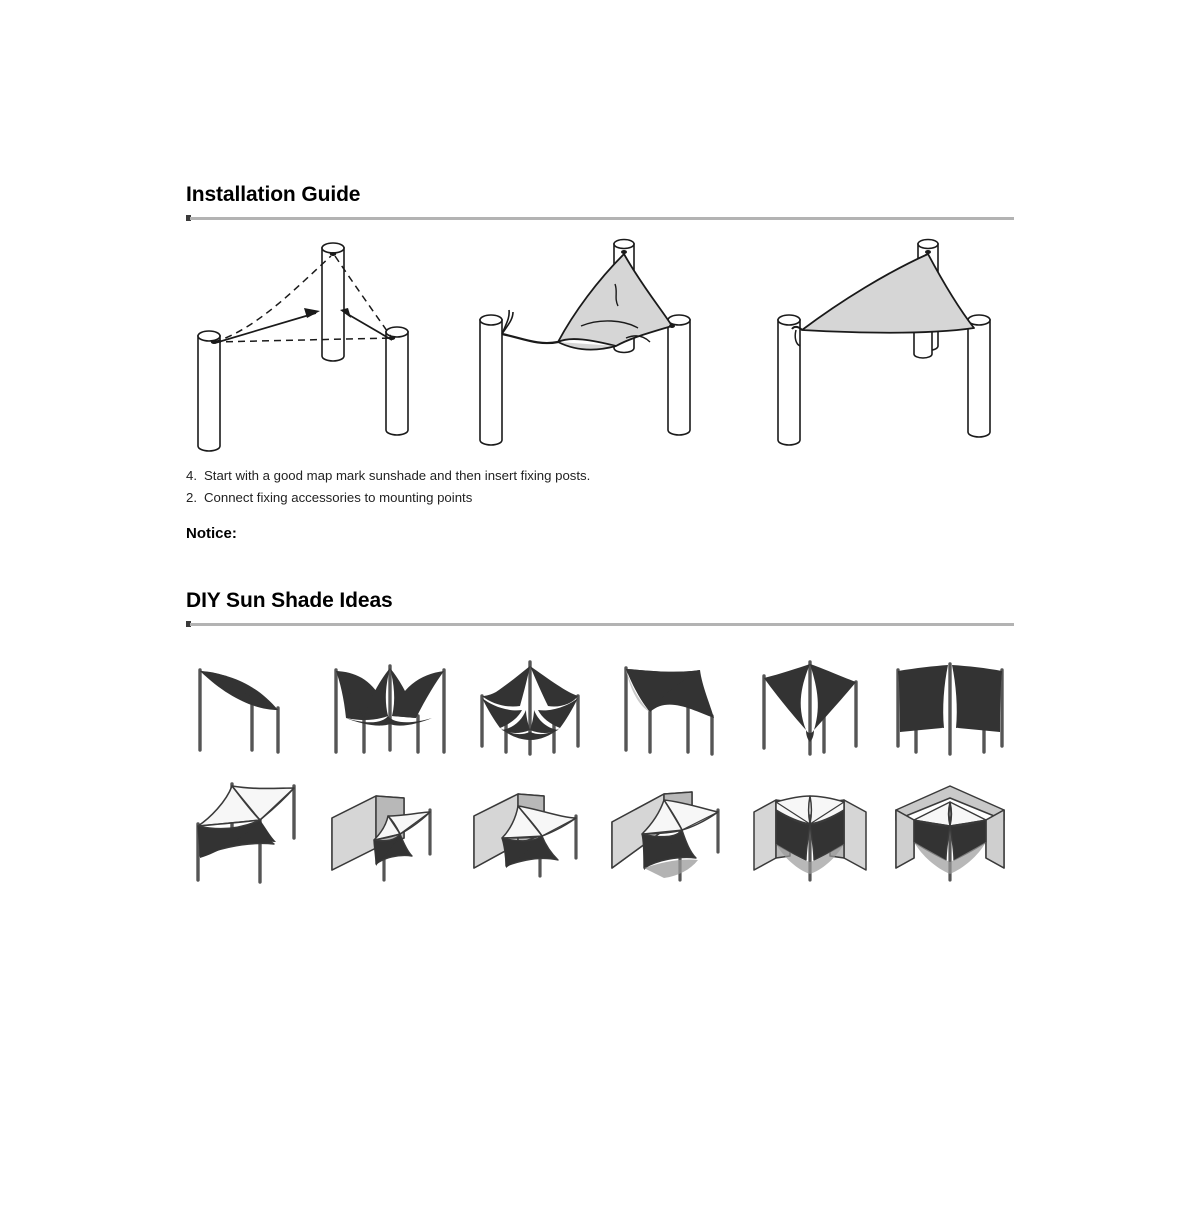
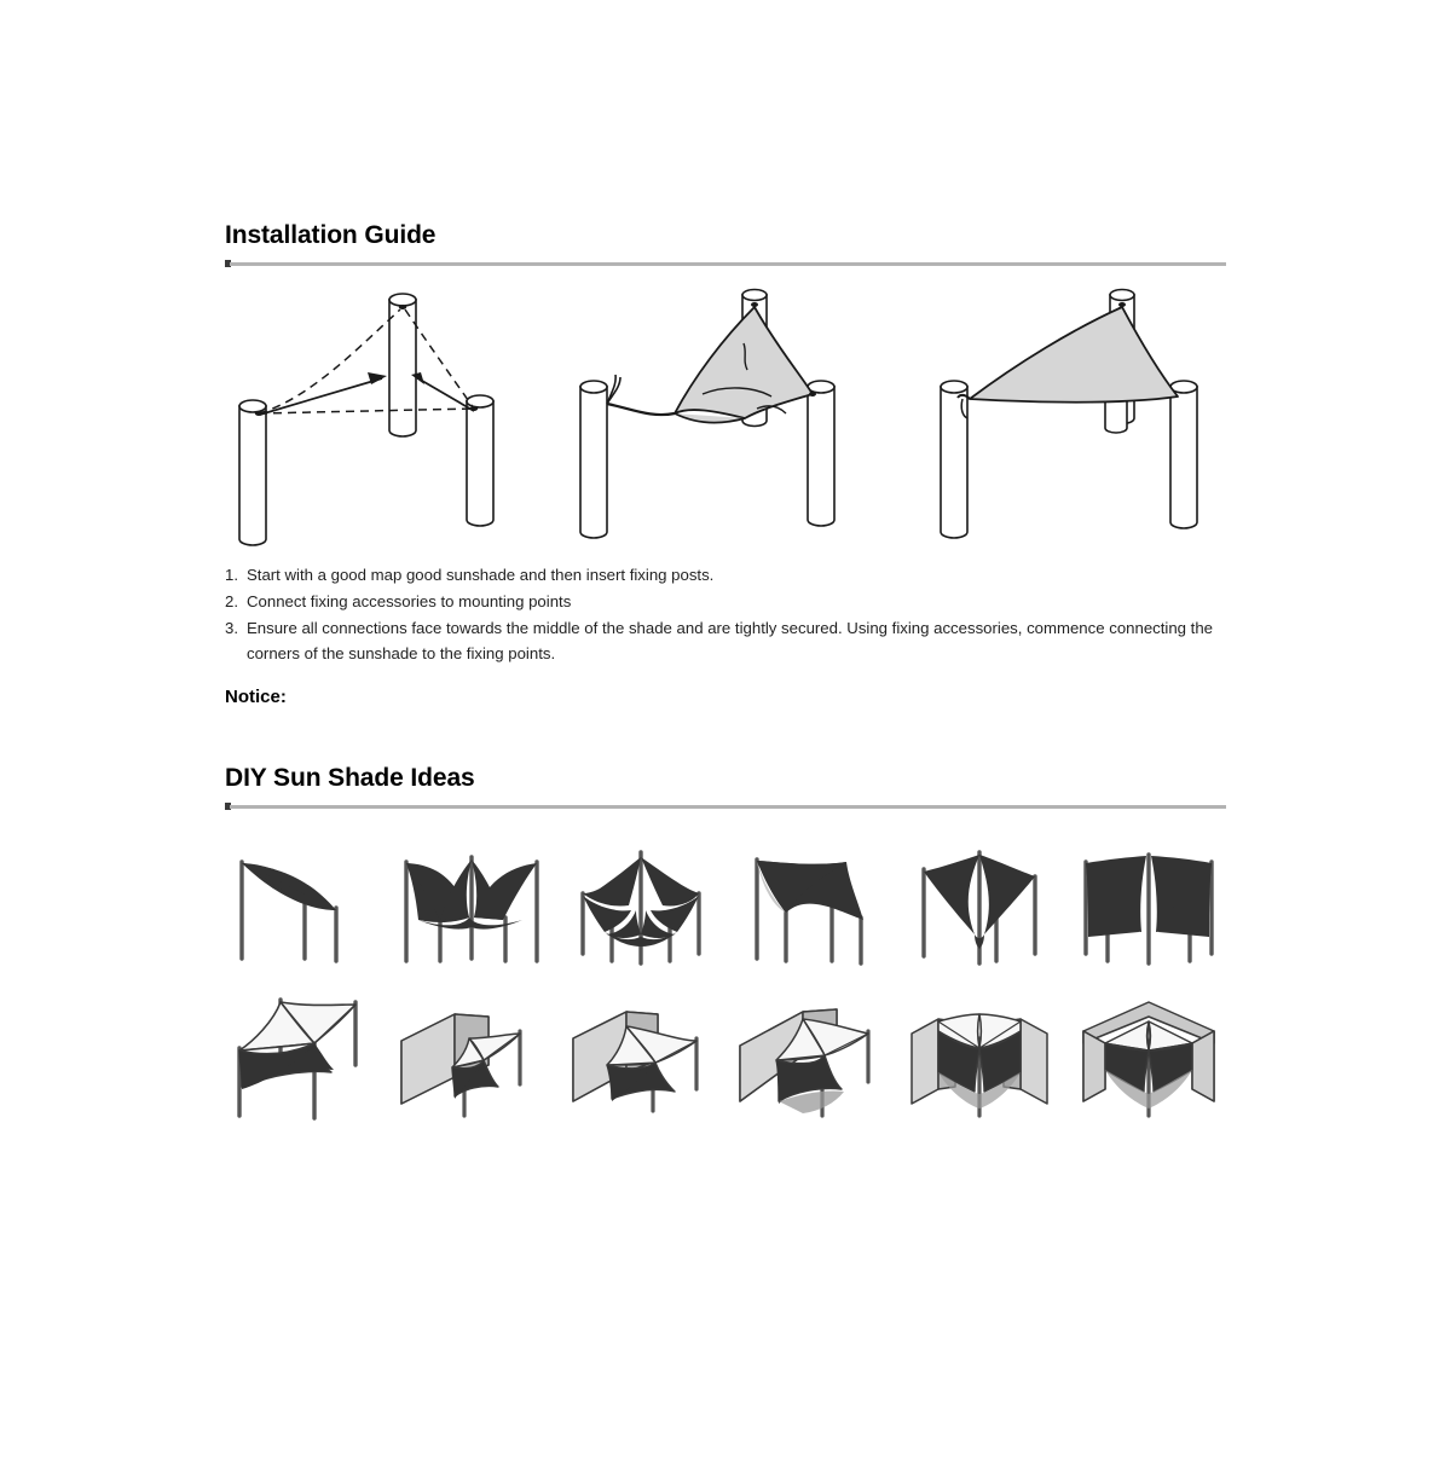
  Installation Guide
- 4.
+ 1.
- Start with a good map mark sunshade and then insert fixing posts.
+ Start with a good map good sunshade and then insert fixing posts.
  2.
  Connect fixing accessories to mounting points
+ 3.
+ Ensure all connections face towards the middle of the shade and are tightly secured. Using fixing accessories, commence connecting the corners of the sunshade to the fixing points.
  Notice:
  DIY Sun Shade Ideas
